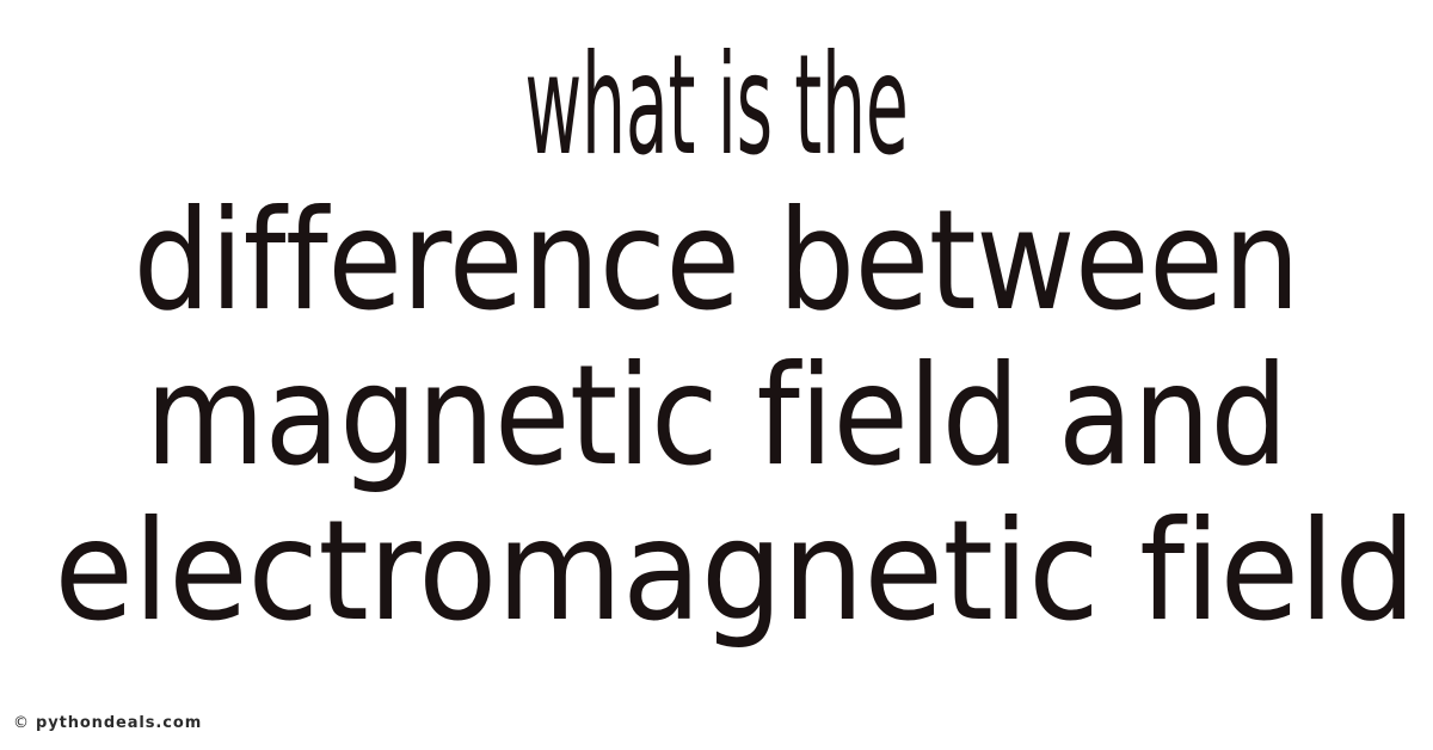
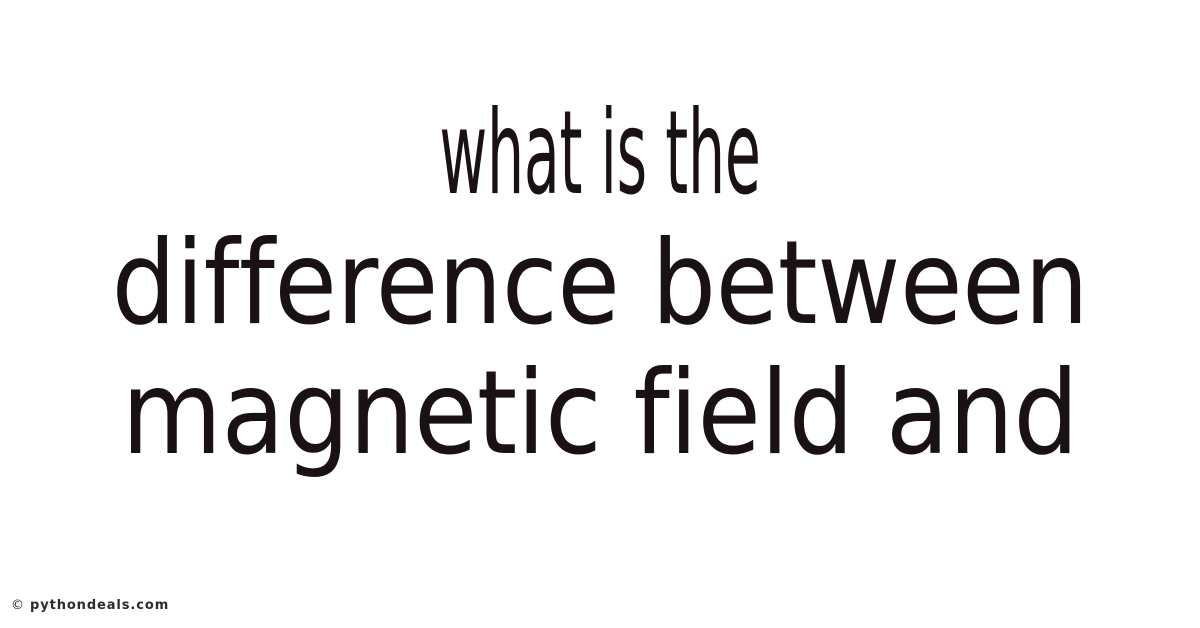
  what is the
  difference between
  magnetic field and
- electromagnetic field
  ©
  pythondeals.com
